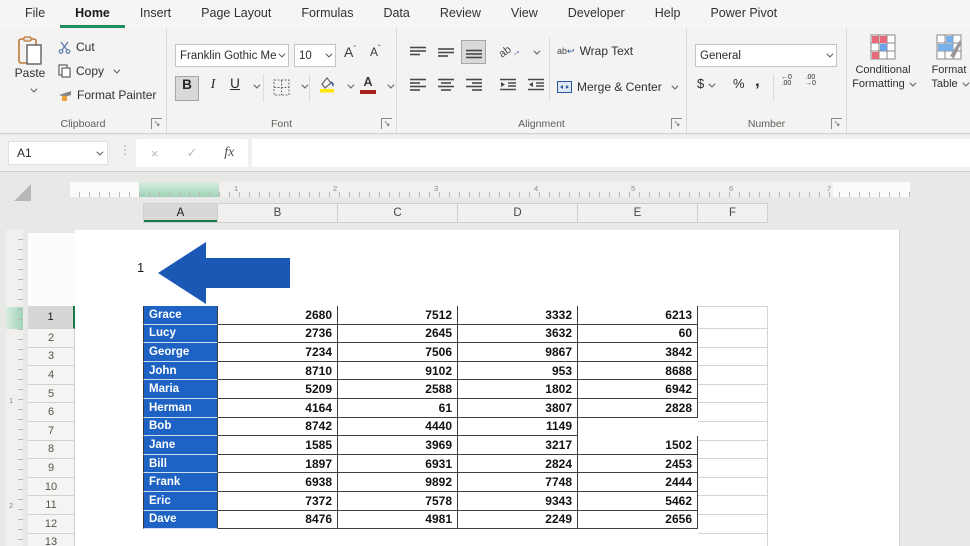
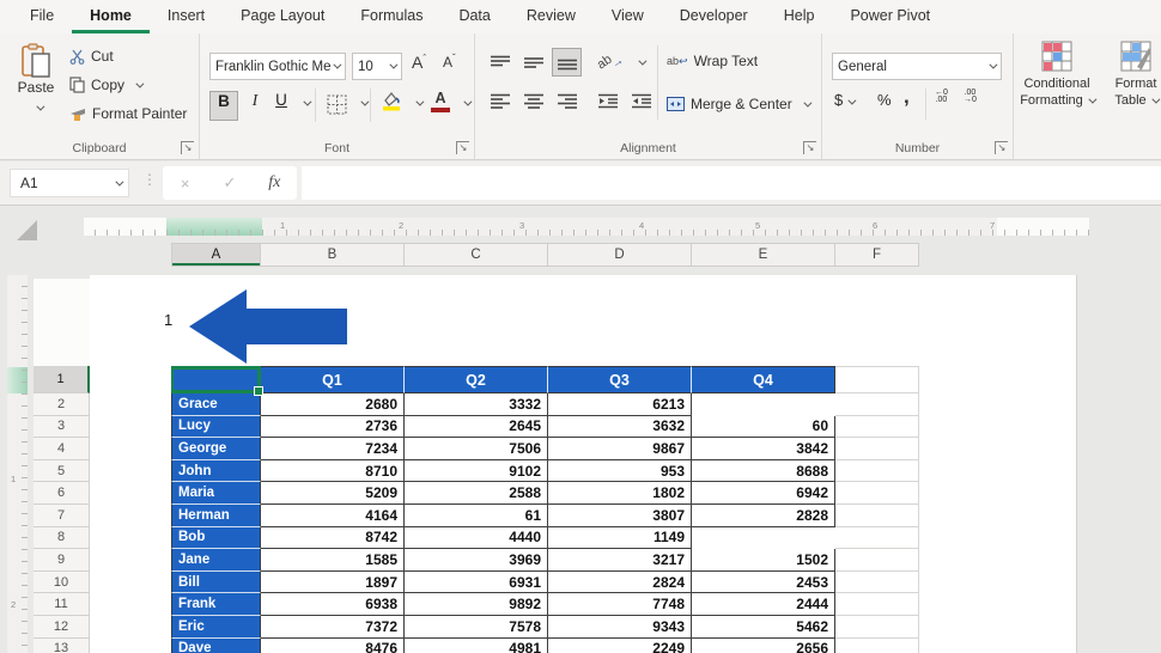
  File
  Home
  Insert
  Page Layout
  Formulas
  Data
  Review
  View
  Developer
  Help
  Power Pivot
  Paste
  Cut
  Copy
  Format Painter
  Clipboard
  ↘
  Franklin Gothic Me
  10
  Aˆ
  Aˇ
  B
  I
  U
  A
  Font
  ↘
  ab↩
  Wrap Text
  Merge & Center
  Alignment
  ↘
  General
  $
  %
  ,
  Number
  ↘
  Conditional
  Formatting
  Format
  Table
  A1
  ⋮
  ×
  ✓
  fx
  1
  2
  3
  4
  5
  6
  7
  A
  B
  C
  D
  E
  F
  1
  2
  1
  2
  3
  4
  5
  6
  7
  8
  9
  10
  11
  12
  13
  1
+ Q1
+ Q2
+ Q3
+ Q4
  Grace
  2680
- 7512
  3332
  6213
  Lucy
  2736
  2645
  3632
  60
  George
  7234
  7506
  9867
  3842
  John
  8710
  9102
  953
  8688
  Maria
  5209
  2588
  1802
  6942
  Herman
  4164
  61
  3807
  2828
  Bob
  8742
  4440
  1149
  Jane
  1585
  3969
  3217
  1502
  Bill
  1897
  6931
  2824
  2453
  Frank
  6938
  9892
  7748
  2444
  Eric
  7372
  7578
  9343
  5462
  Dave
  8476
  4981
  2249
  2656
